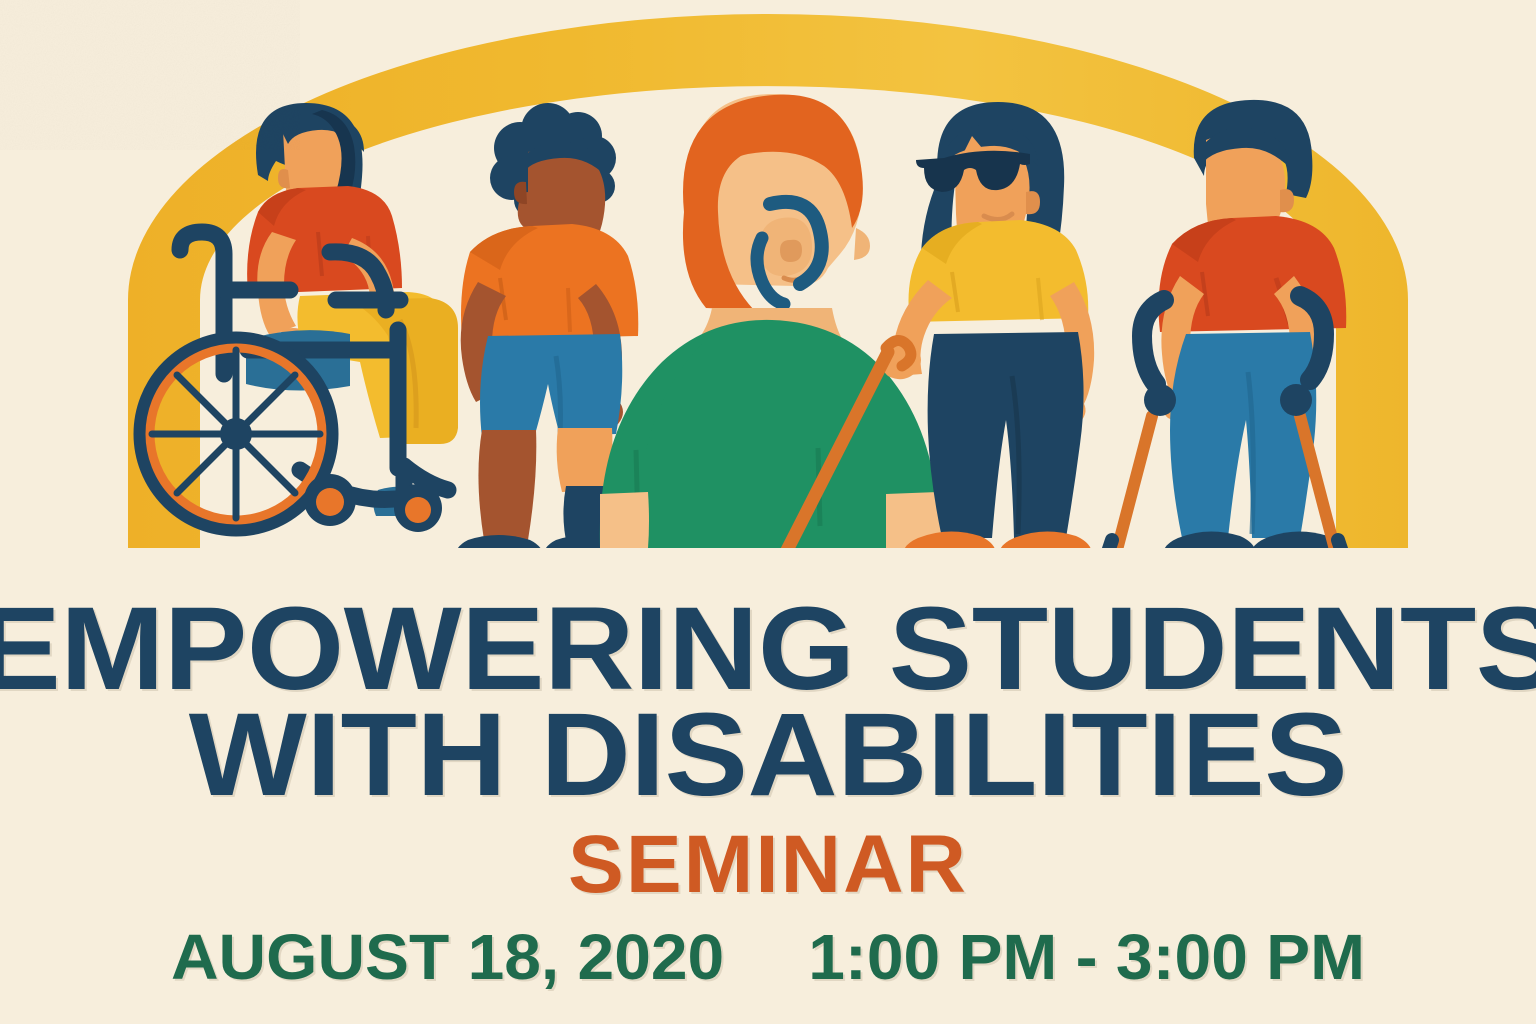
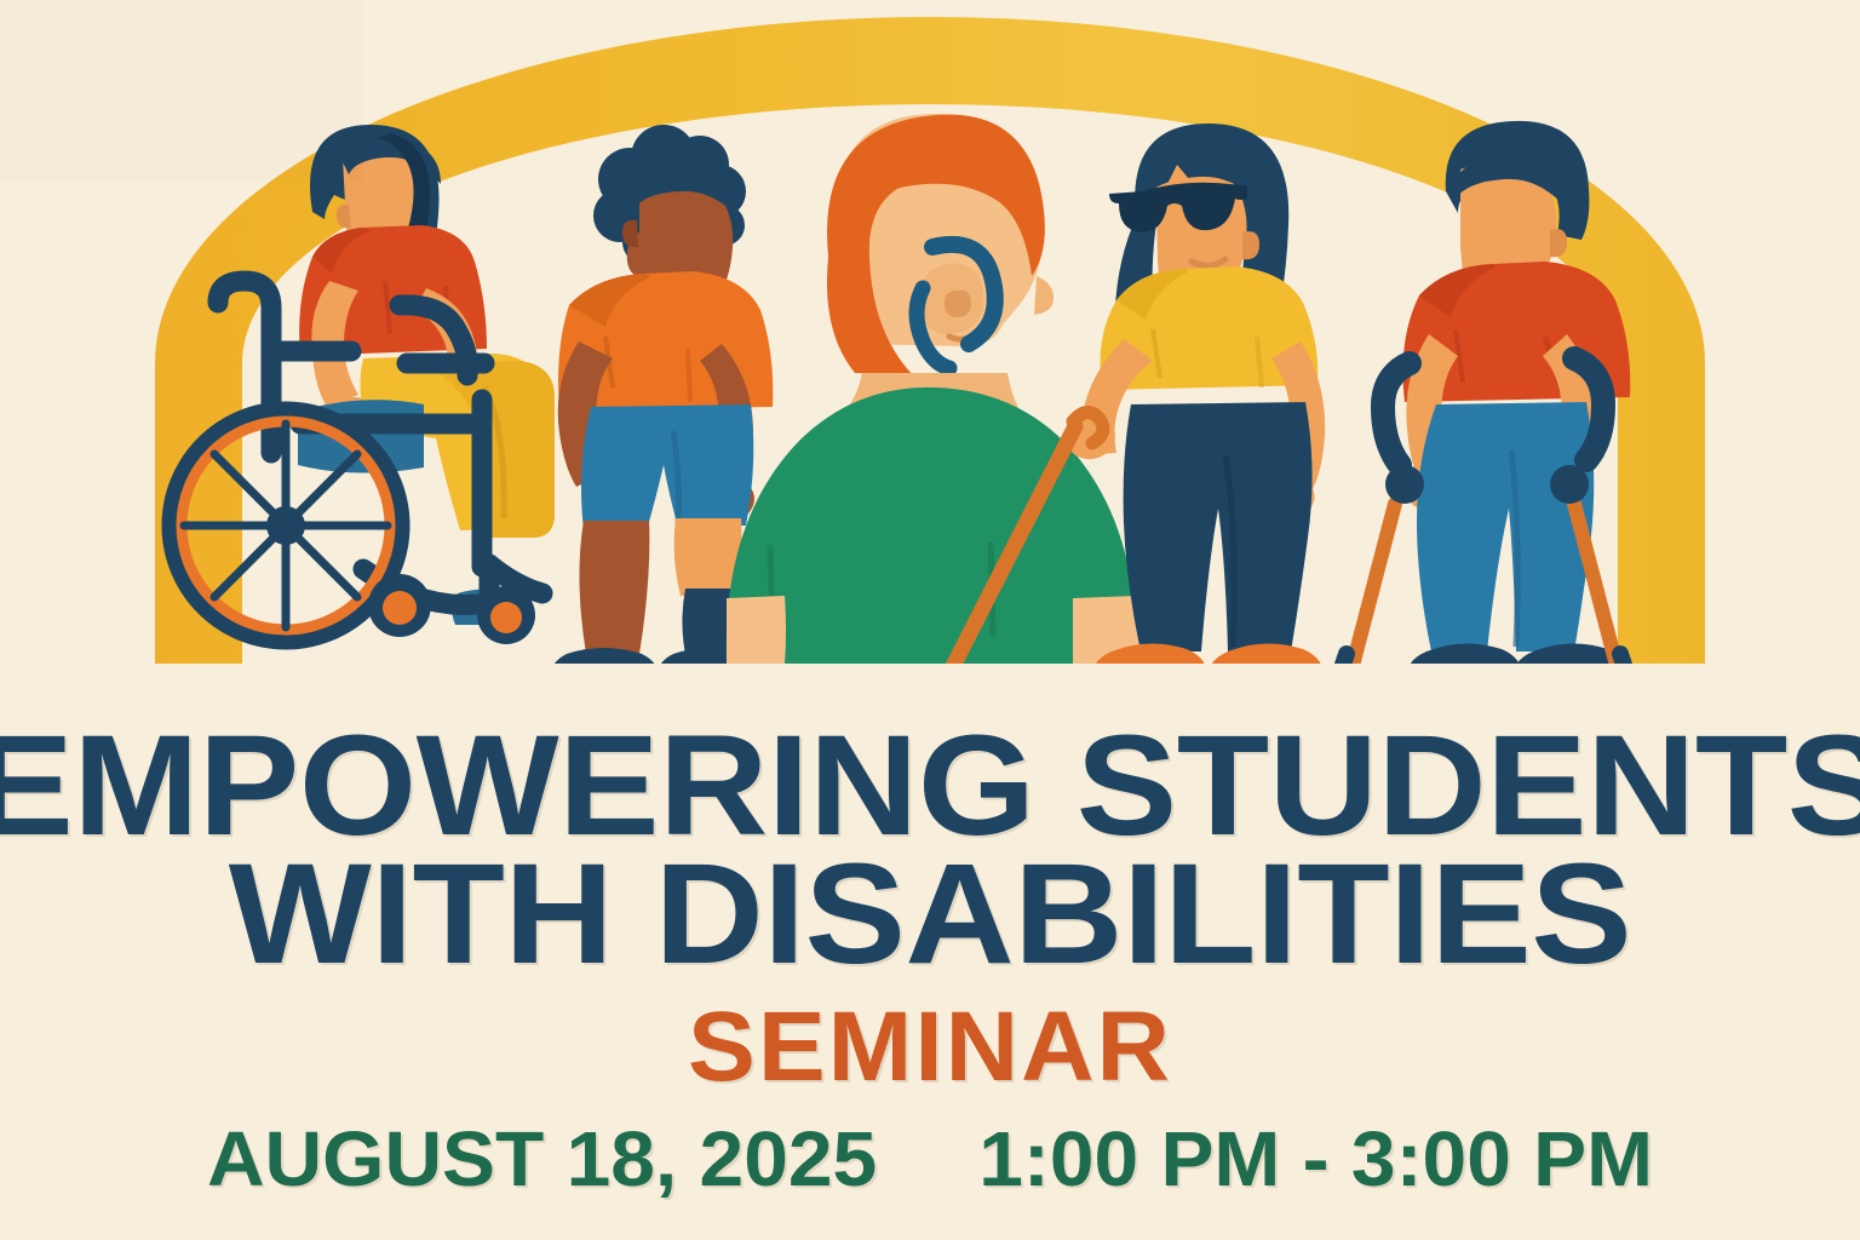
  EMPOWERING STUDENTS
  WITH DISABILITIES
  SEMINAR
- AUGUST 18, 2020 1:00 PM - 3:00 PM
+ AUGUST 18, 2025 1:00 PM - 3:00 PM
